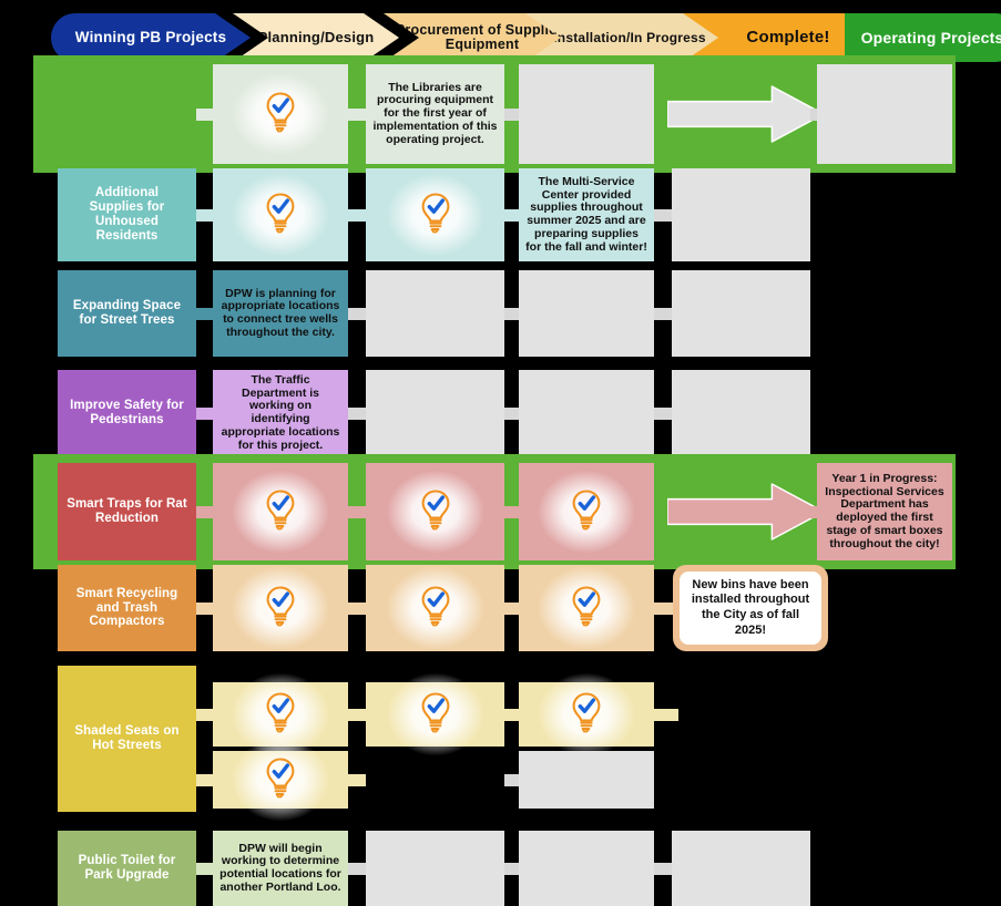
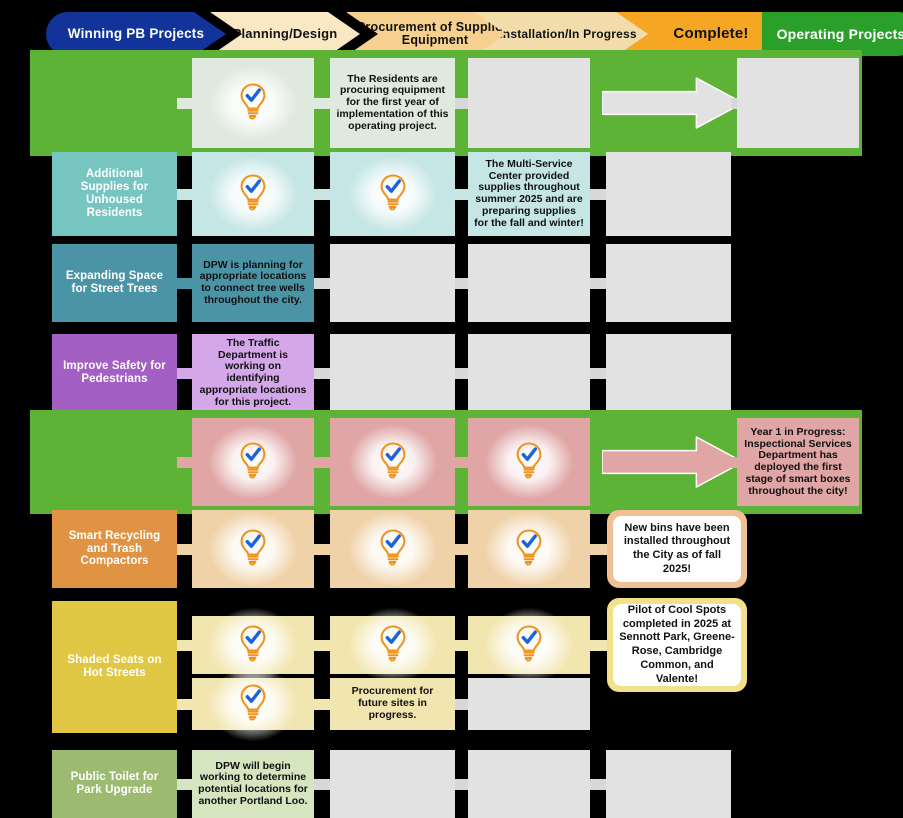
  Winning PB Projects
  lanning/Design
  rocurement of Suppli Equipment
  nstallation/In Progress
  Complete!
  Operating Projects
- The Libraries are procuring equipment for the first year of implementation of this operating project.
+ The Residents are procuring equipment for the first year of implementation of this operating project.
  Additional Supplies for Unhoused Residents
  The Multi-Service Center provided supplies throughout summer 2025 and are preparing supplies for the fall and winter!
  Expanding Space for Street Trees
  DPW is planning for appropriate locations to connect tree wells throughout the city.
  Improve Safety for Pedestrians
  The Traffic Department is working on identifying appropriate locations for this project.
- Smart Traps for Rat Reduction
  Year 1 in Progress: Inspectional Services Department has deployed the first stage of smart boxes throughout the city!
  Smart Recycling and Trash Compactors
  New bins have been installed throughout the City as of fall 2025!
  Shaded Seats on Hot Streets
+ Procurement for future sites in progress.
+ Pilot of Cool Spots completed in 2025 at Sennott Park, Greene-Rose, Cambridge Common, and Valente!
  Public Toilet for Park Upgrade
  DPW will begin working to determine potential locations for another Portland Loo.
